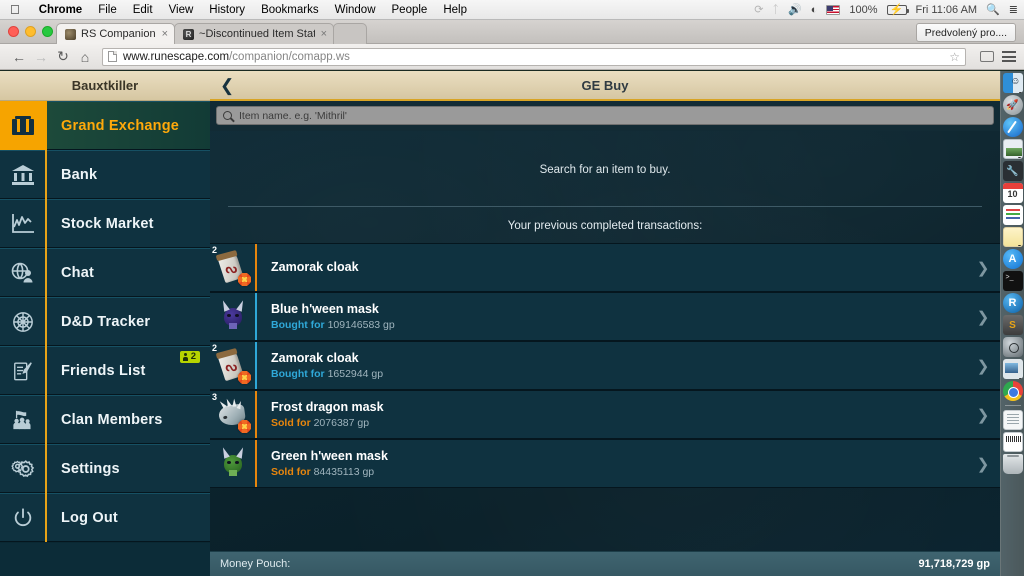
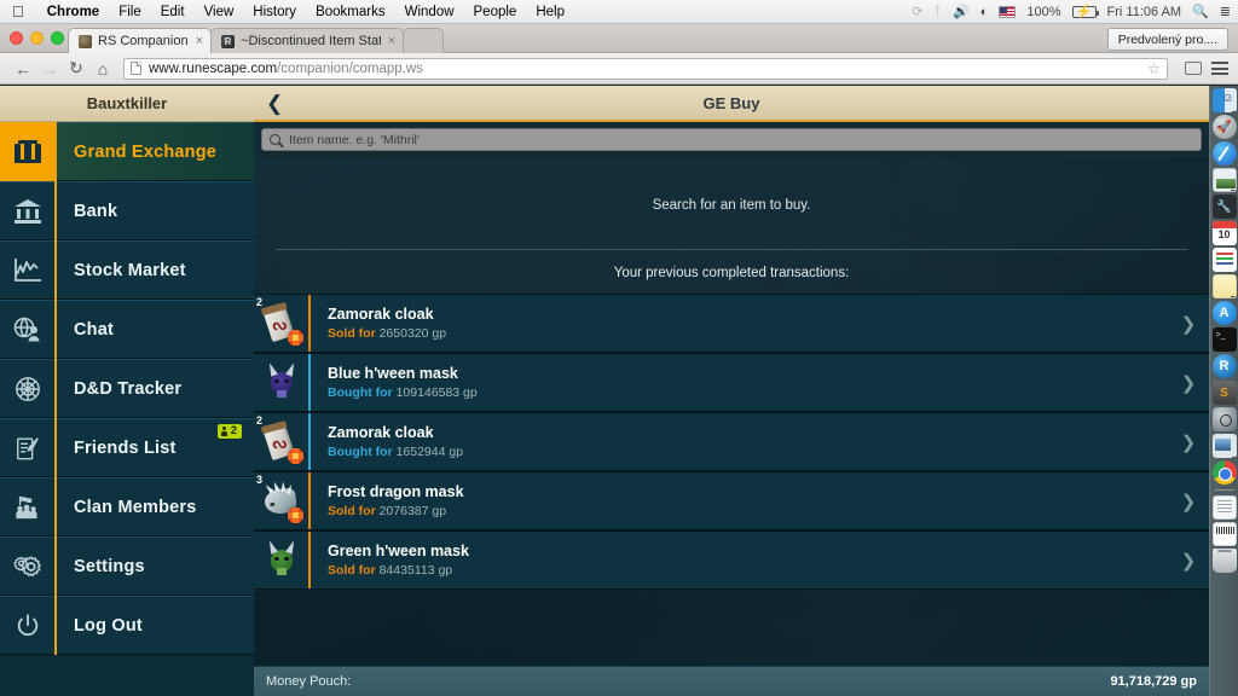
  
  Chrome
  File
  Edit
  View
  History
  Bookmarks
  Window
  People
  Help
  ⟳
  ᛏ
  🔊
  ◐
  100%
  ⚡
  Fri 11:06 AM
  🔍
  ≣
  RS Companion
  ×
  R
  ~Discontinued Item Sta
  ×
  Predvolený pro....
  ←
  →
  ↻
  ⌂
  www.runescape.com
  /companion/comapp.ws
  ☆
  Bauxtkiller
  Grand Exchange
  Bank
  Stock Market
  Chat
  D&D Tracker
  Friends List
  2
  Clan Members
  Settings
  Log Out
  ❮
  GE Buy
  Item name. e.g. 'Mithril'
  Search for an item to buy.
  Your previous completed transactions:
  2
  Zamorak cloak
+ Sold for 2650320 gp
  ❯
  Blue h'ween mask
  Bought for 109146583 gp
  ❯
  2
  Zamorak cloak
  Bought for 1652944 gp
  ❯
  3
  Frost dragon mask
  Sold for 2076387 gp
  ❯
  Green h'ween mask
  Sold for 84435113 gp
  ❯
  Money Pouch:
  91,718,729 gp
  🚀
  🔧
